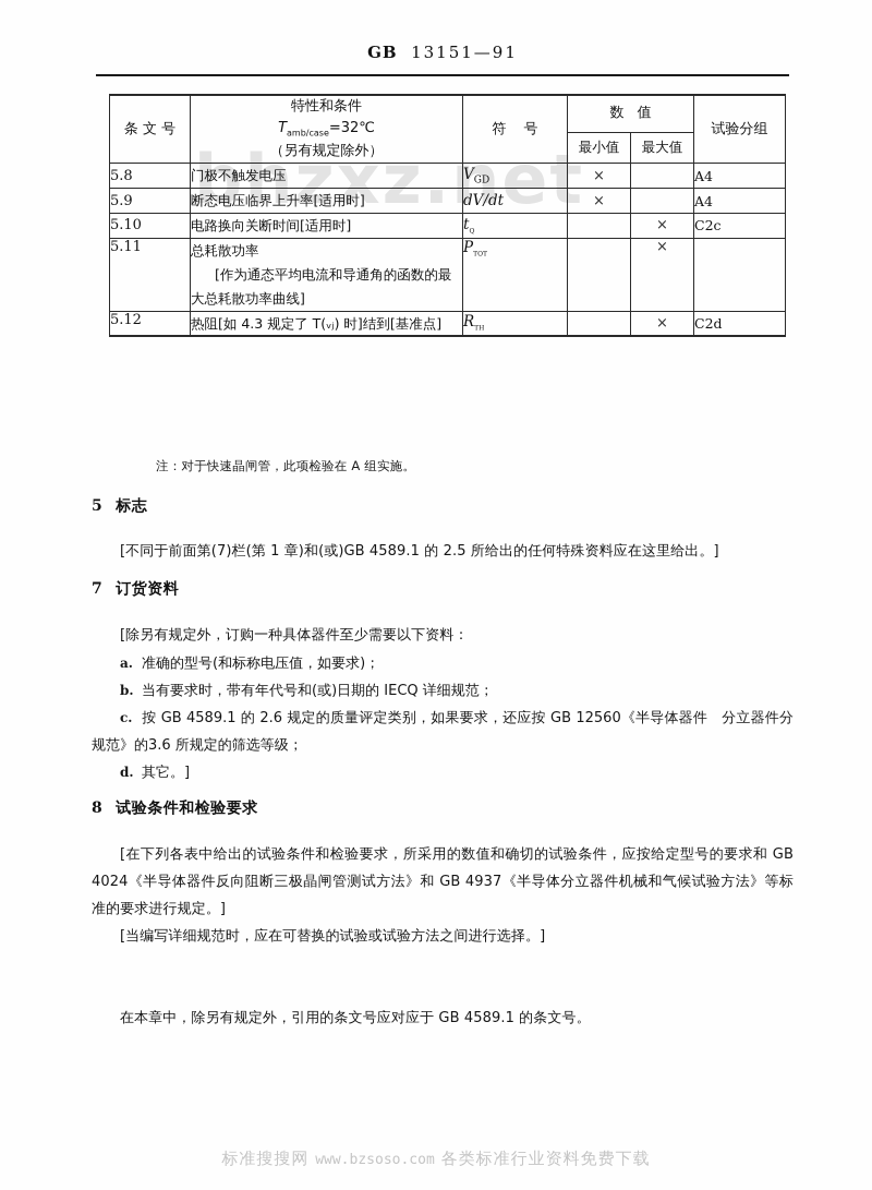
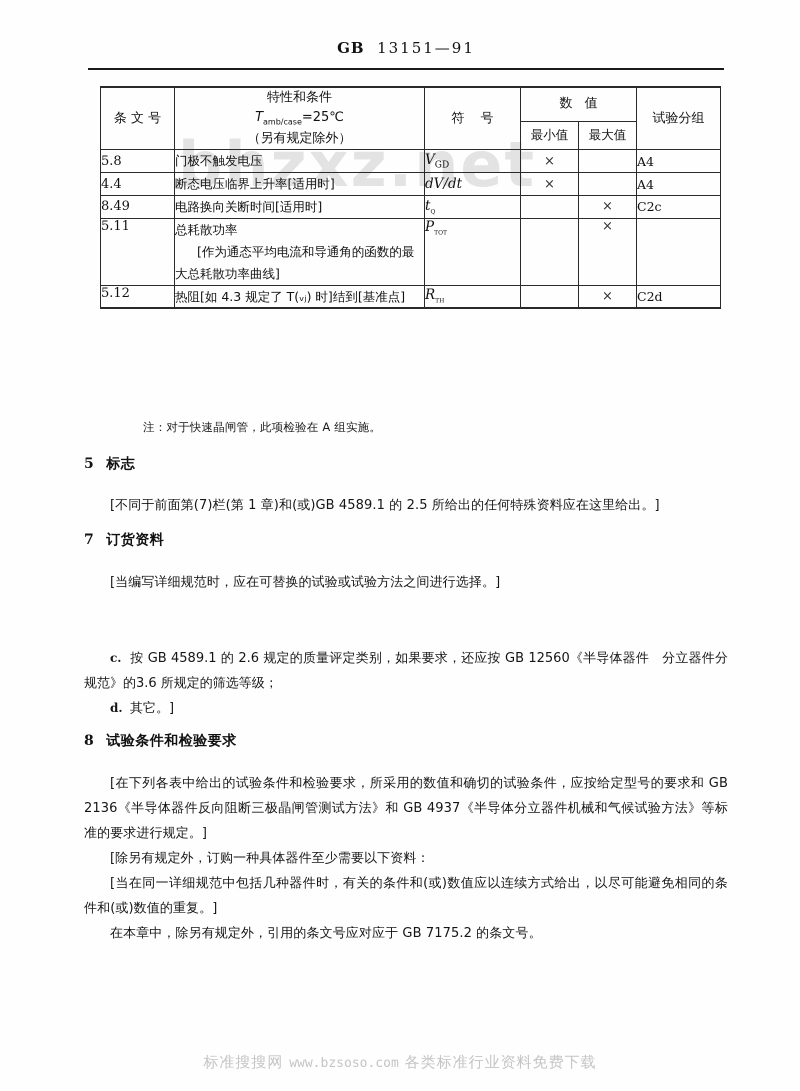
  bhzxz.net
  GB 13151—91
- 条 文 号	特性和条件 Tamb/case=32℃ （另有规定除外）	符 号	数 值	试验分组
+ 条 文 号	特性和条件 Tamb/case=25℃ （另有规定除外）	符 号	数 值	试验分组
  最小值	最大值
  5.8	门极不触发电压	VGD	×		A4
- 5.9	断态电压临界上升率[适用时]	dV/dt	×		A4
+ 4.4	断态电压临界上升率[适用时]	dV/dt	×		A4
- 5.10	电路换向关断时间[适用时]	tq		×	C2c
+ 8.49	电路换向关断时间[适用时]	tq		×	C2c
  5.11	总耗散功率 [作为通态平均电流和导通角的函数的最大总耗散功率曲线]	Ptot		×
  5.12	热阻[如 4.3 规定了 T(ᵥⱼ) 时]结到[基准点]	Rth		×	C2d
  注：对于快速晶闸管，此项检验在 A 组实施。
  5 标志
  [不同于前面第(7)栏(第 1 章)和(或)GB 4589.1 的 2.5 所给出的任何特殊资料应在这里给出。]
  7 订货资料
- [除另有规定外，订购一种具体器件至少需要以下资料：
+ [当编写详细规范时，应在可替换的试验或试验方法之间进行选择。]
- a. 准确的型号(和标称电压值，如要求)；
- b. 当有要求时，带有年代号和(或)日期的 IECQ 详细规范；
  c. 按 GB 4589.1 的 2.6 规定的质量评定类别，如果要求，还应按 GB 12560《半导体器件 分立器件分规范》的3.6 所规定的筛选等级；
  d. 其它。]
  8 试验条件和检验要求
- [在下列各表中给出的试验条件和检验要求，所采用的数值和确切的试验条件，应按给定型号的要求和 GB 4024《半导体器件反向阻断三极晶闸管测试方法》和 GB 4937《半导体分立器件机械和气候试验方法》等标准的要求进行规定。]
+ [在下列各表中给出的试验条件和检验要求，所采用的数值和确切的试验条件，应按给定型号的要求和 GB 2136《半导体器件反向阻断三极晶闸管测试方法》和 GB 4937《半导体分立器件机械和气候试验方法》等标准的要求进行规定。]
- [当编写详细规范时，应在可替换的试验或试验方法之间进行选择。]
+ [除另有规定外，订购一种具体器件至少需要以下资料：
+ [当在同一详细规范中包括几种器件时，有关的条件和(或)数值应以连续方式给出，以尽可能避免相同的条件和(或)数值的重复。]
- 在本章中，除另有规定外，引用的条文号应对应于 GB 4589.1 的条文号。
+ 在本章中，除另有规定外，引用的条文号应对应于 GB 7175.2 的条文号。
  标准搜搜网 www.bzsoso.com 各类标准行业资料免费下载
